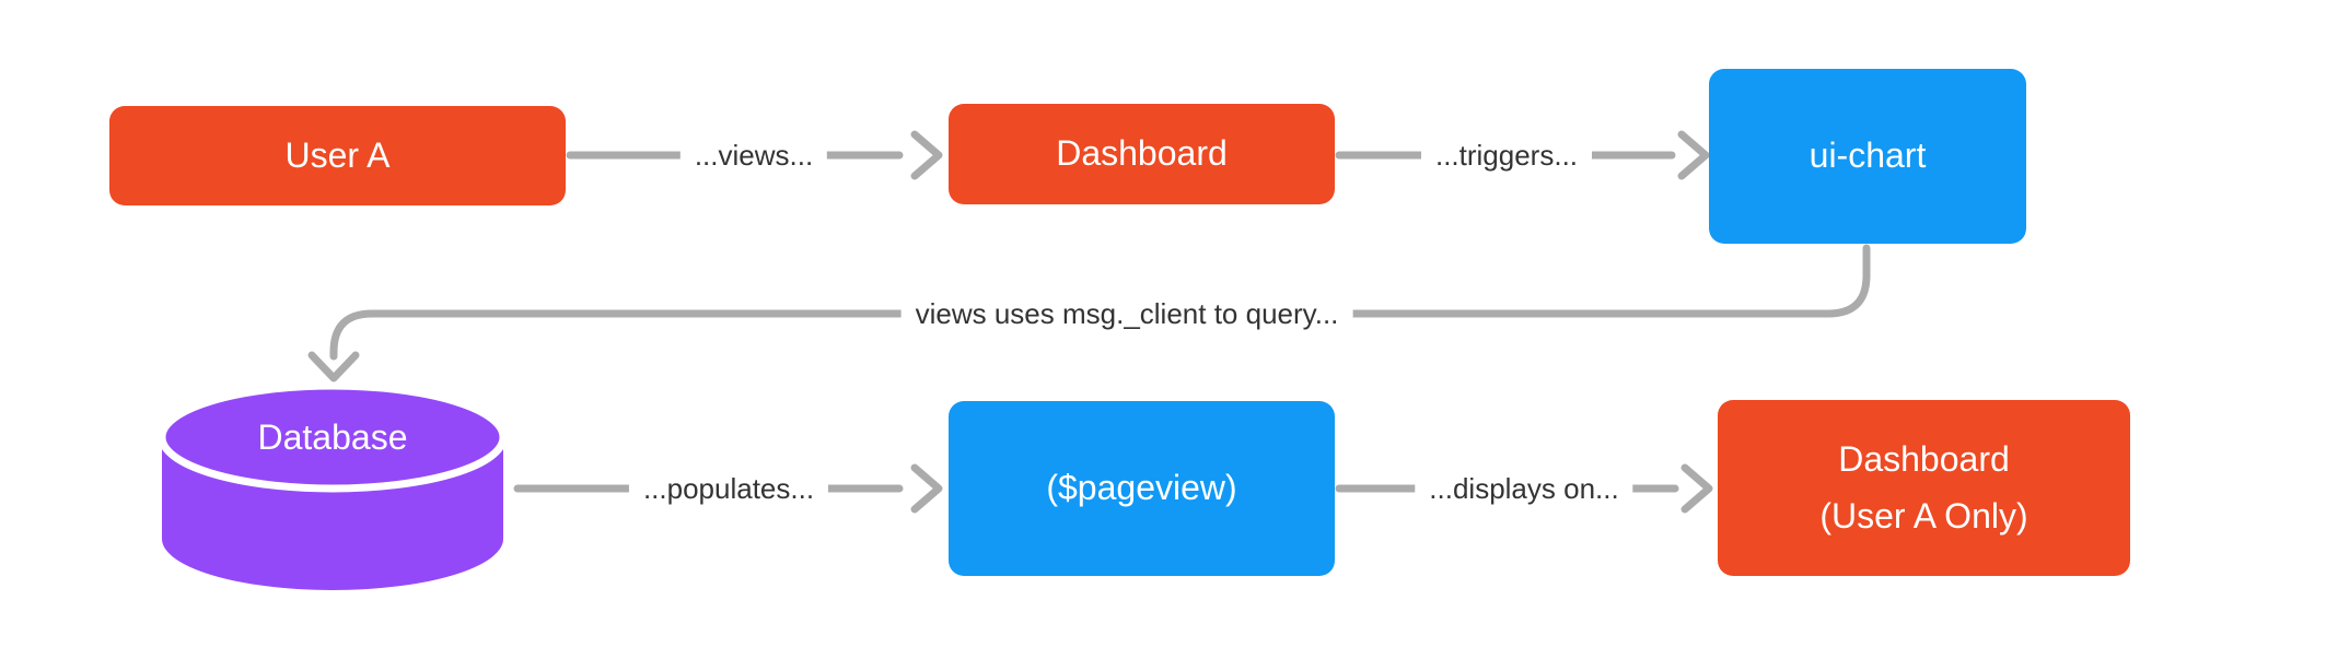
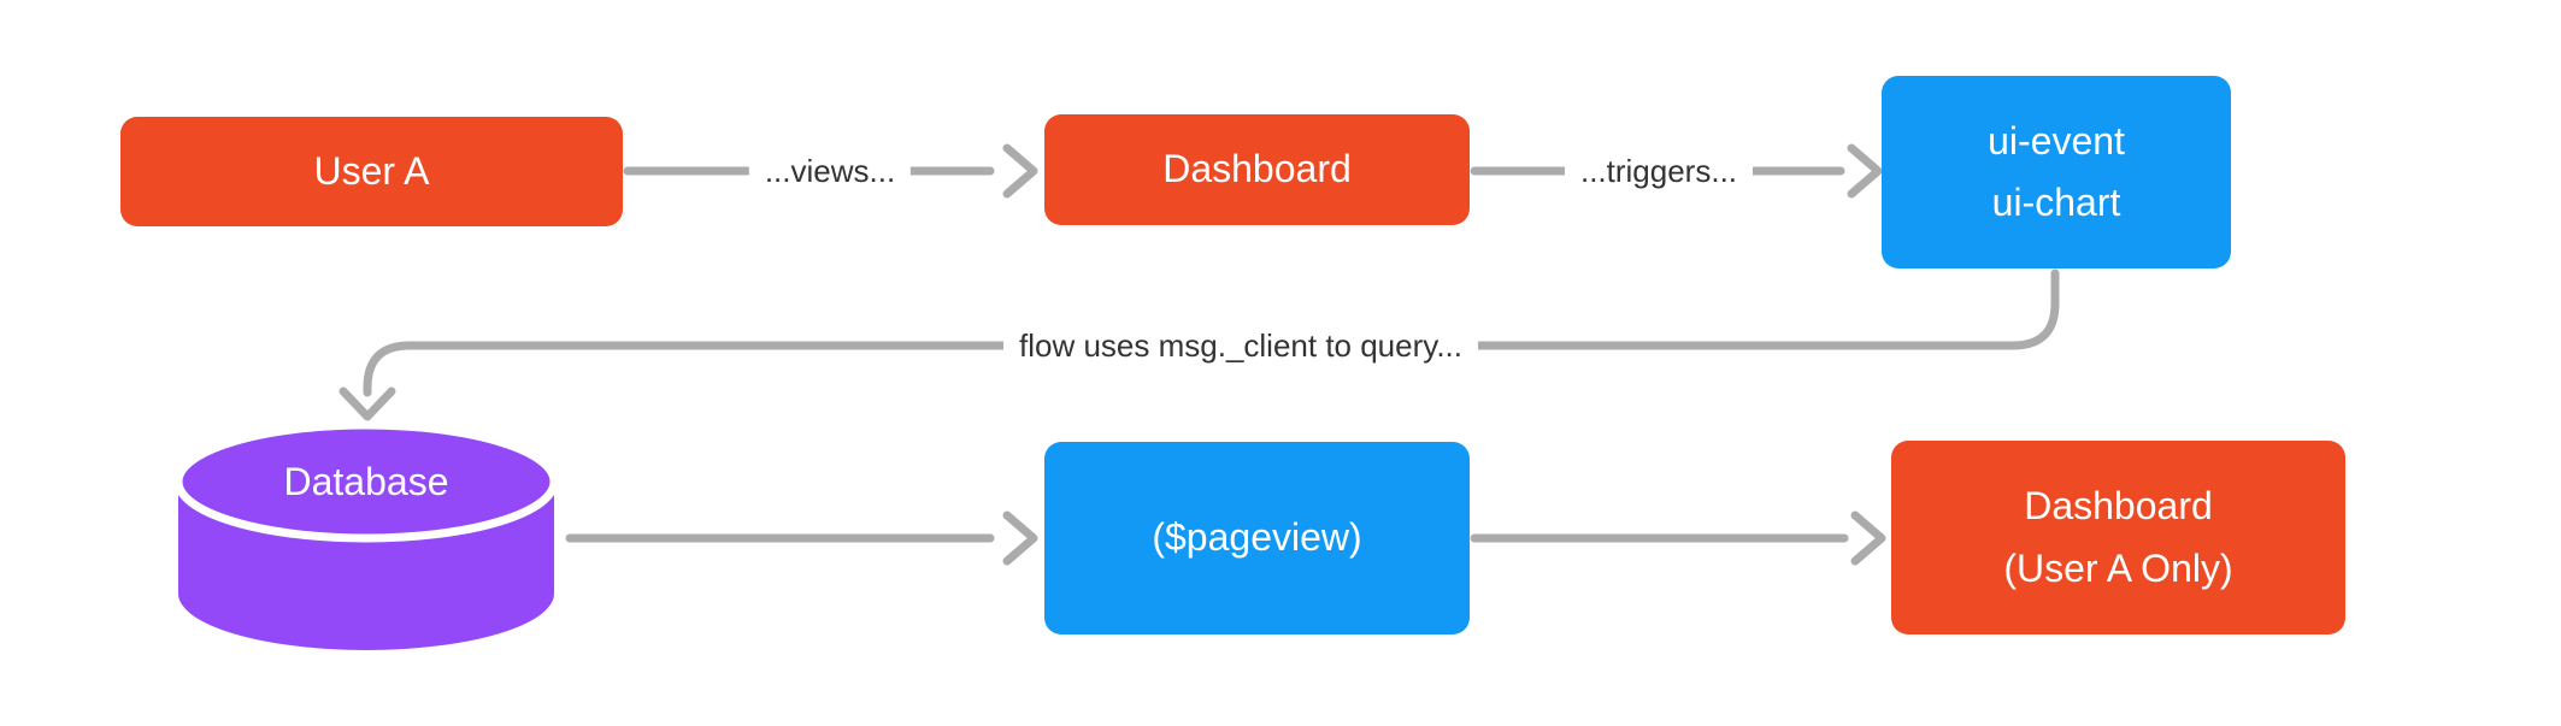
  User A
  Dashboard
+ ui-event
  ui-chart
  Database
  ($pageview)
  Dashboard
  (User A Only)
  ...views...
  ...triggers...
- views uses msg._client to query...
+ flow uses msg._client to query...
- ...populates...
- ...displays on...
